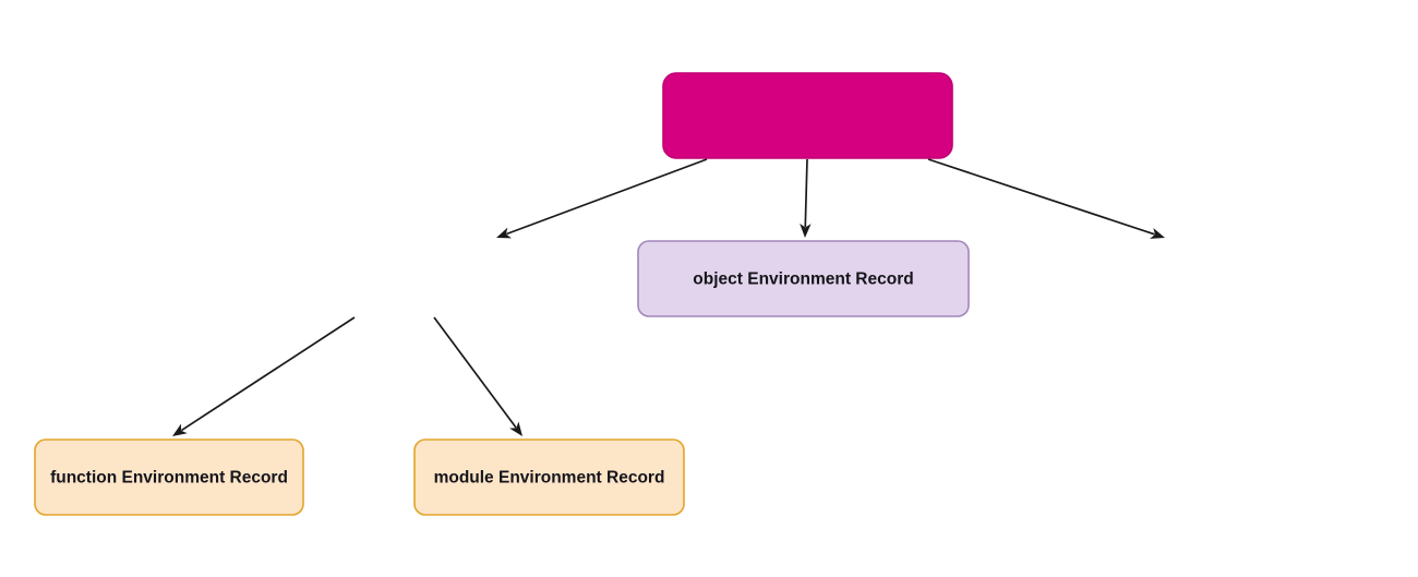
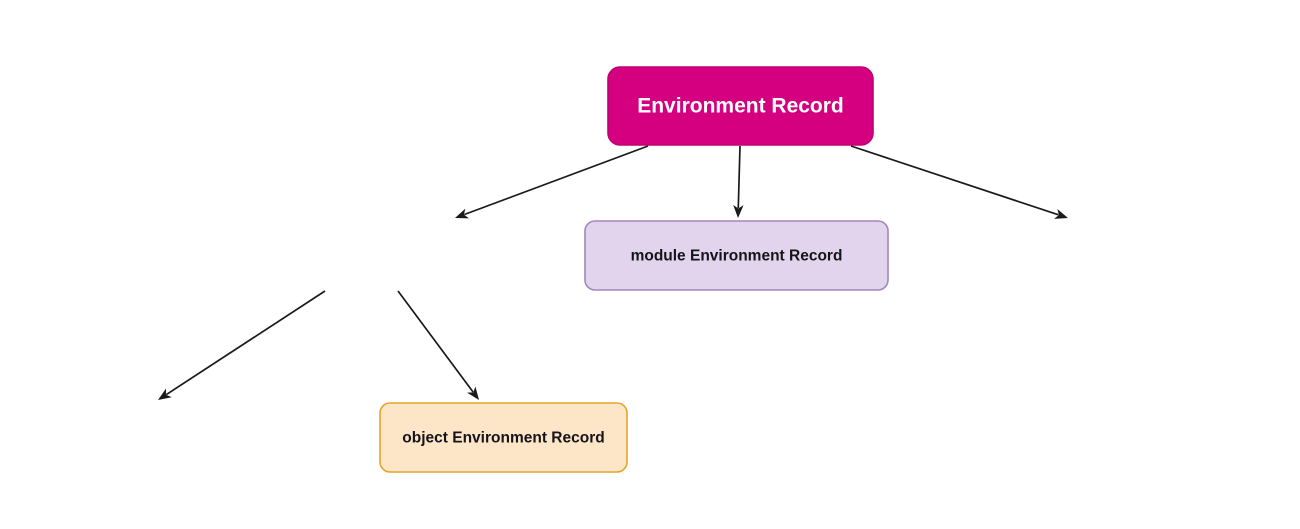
+ Environment Record
- object Environment Record
+ module Environment Record
- function Environment Record
- module Environment Record
+ object Environment Record
